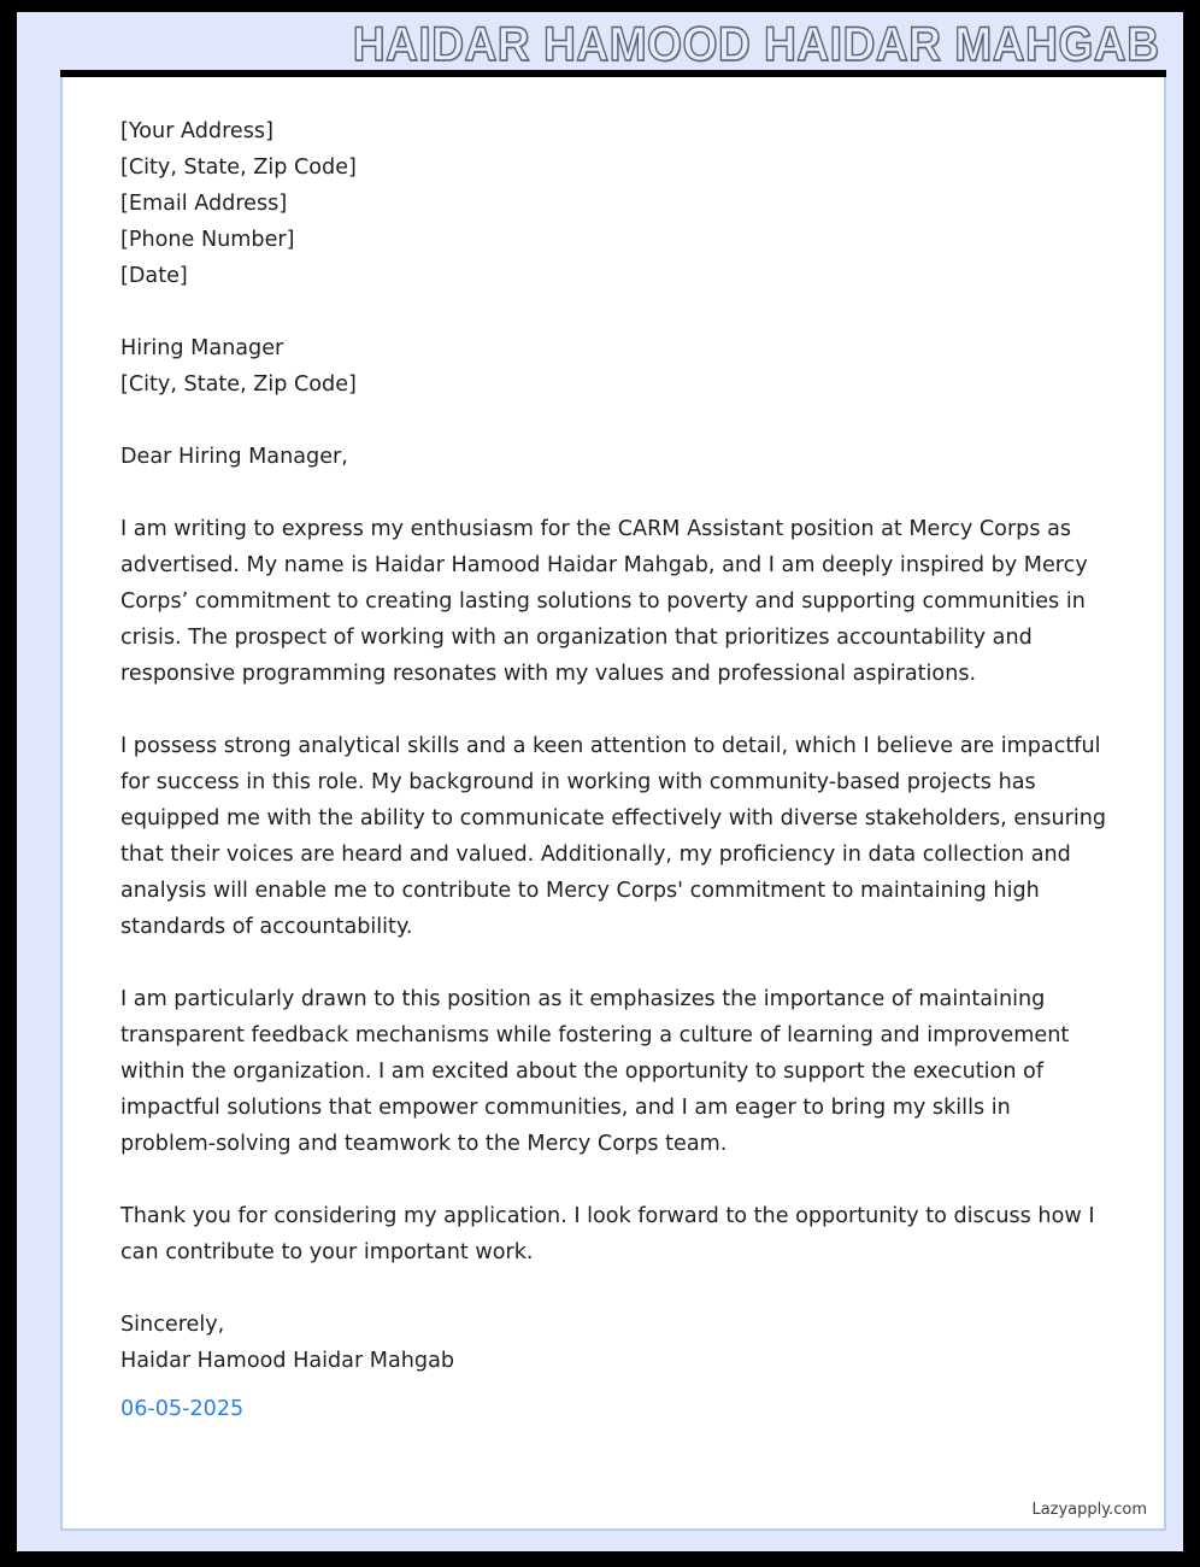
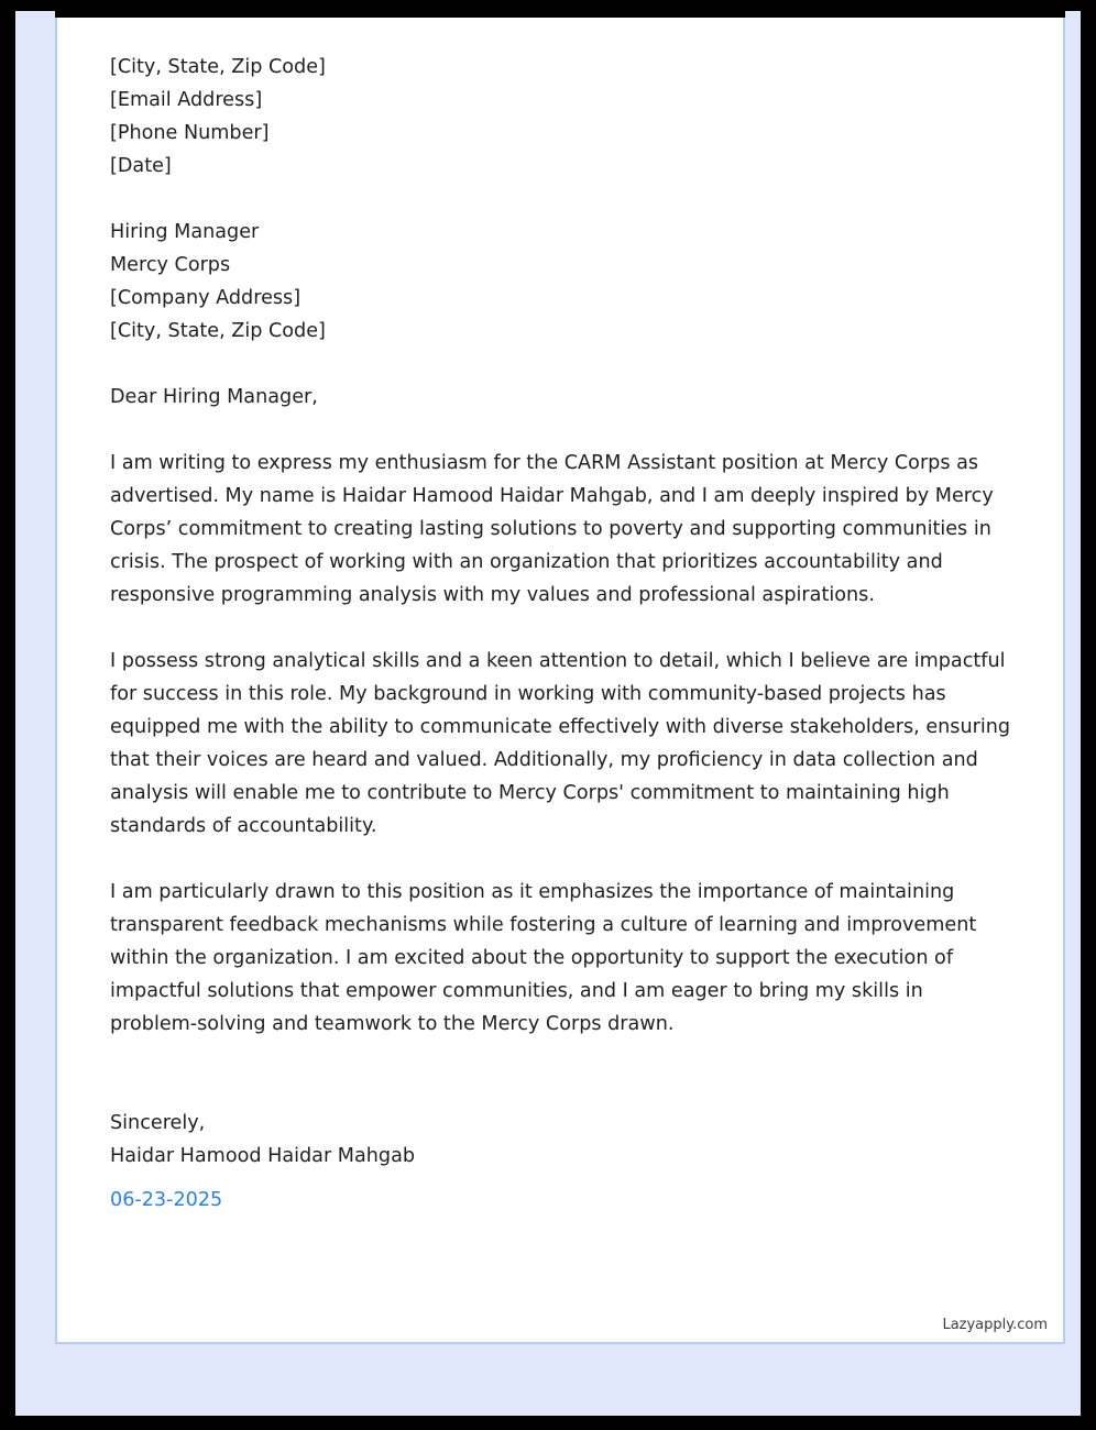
- HAIDAR HAMOOD HAIDAR MAHGAB
- [Your Address]
  [City, State, Zip Code]
  [Email Address]
  [Phone Number]
  [Date]
  Hiring Manager
+ Mercy Corps
+ [Company Address]
  [City, State, Zip Code]
  Dear Hiring Manager,
- I am writing to express my enthusiasm for the CARM Assistant position at Mercy Corps as advertised. My name is Haidar Hamood Haidar Mahgab, and I am deeply inspired by Mercy Corps’ commitment to creating lasting solutions to poverty and supporting communities in crisis. The prospect of working with an organization that prioritizes accountability and responsive programming resonates with my values and professional aspirations.
+ I am writing to express my enthusiasm for the CARM Assistant position at Mercy Corps as advertised. My name is Haidar Hamood Haidar Mahgab, and I am deeply inspired by Mercy Corps’ commitment to creating lasting solutions to poverty and supporting communities in crisis. The prospect of working with an organization that prioritizes accountability and responsive programming analysis with my values and professional aspirations.
  I possess strong analytical skills and a keen attention to detail, which I believe are impactful for success in this role. My background in working with community-based projects has equipped me with the ability to communicate effectively with diverse stakeholders, ensuring that their voices are heard and valued. Additionally, my proficiency in data collection and analysis will enable me to contribute to Mercy Corps' commitment to maintaining high standards of accountability.
- I am particularly drawn to this position as it emphasizes the importance of maintaining transparent feedback mechanisms while fostering a culture of learning and improvement within the organization. I am excited about the opportunity to support the execution of impactful solutions that empower communities, and I am eager to bring my skills in problem-solving and teamwork to the Mercy Corps team.
+ I am particularly drawn to this position as it emphasizes the importance of maintaining transparent feedback mechanisms while fostering a culture of learning and improvement within the organization. I am excited about the opportunity to support the execution of impactful solutions that empower communities, and I am eager to bring my skills in problem-solving and teamwork to the Mercy Corps drawn.
- Thank you for considering my application. I look forward to the opportunity to discuss how I can contribute to your important work.
  Sincerely,
  Haidar Hamood Haidar Mahgab
- 06-05-2025
+ 06-23-2025
  Lazyapply.com
